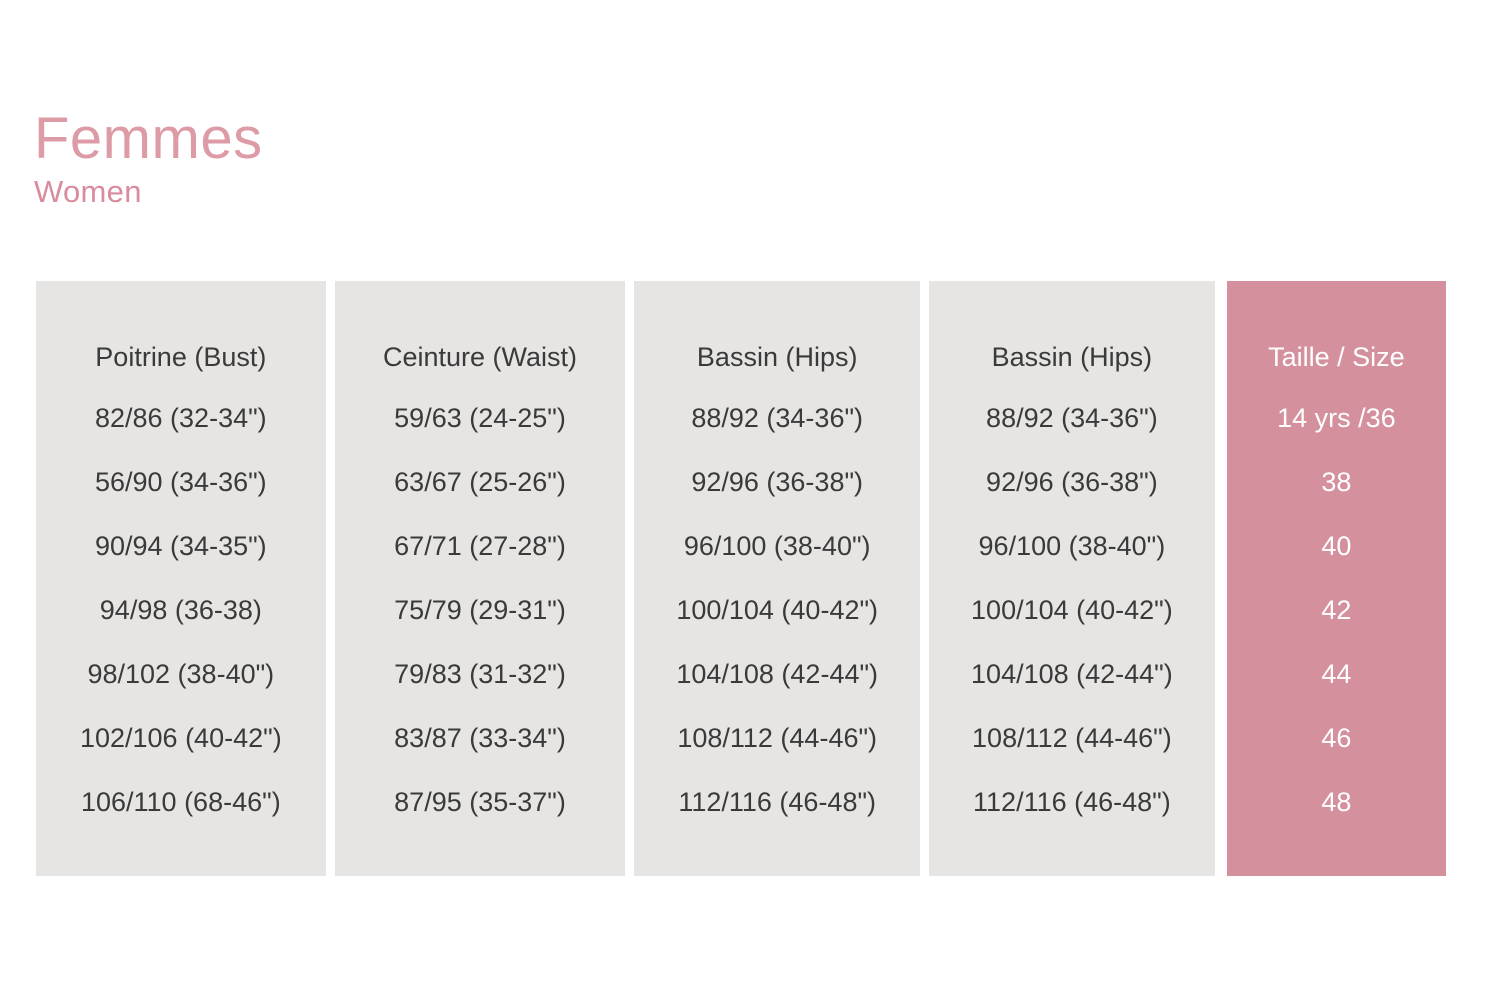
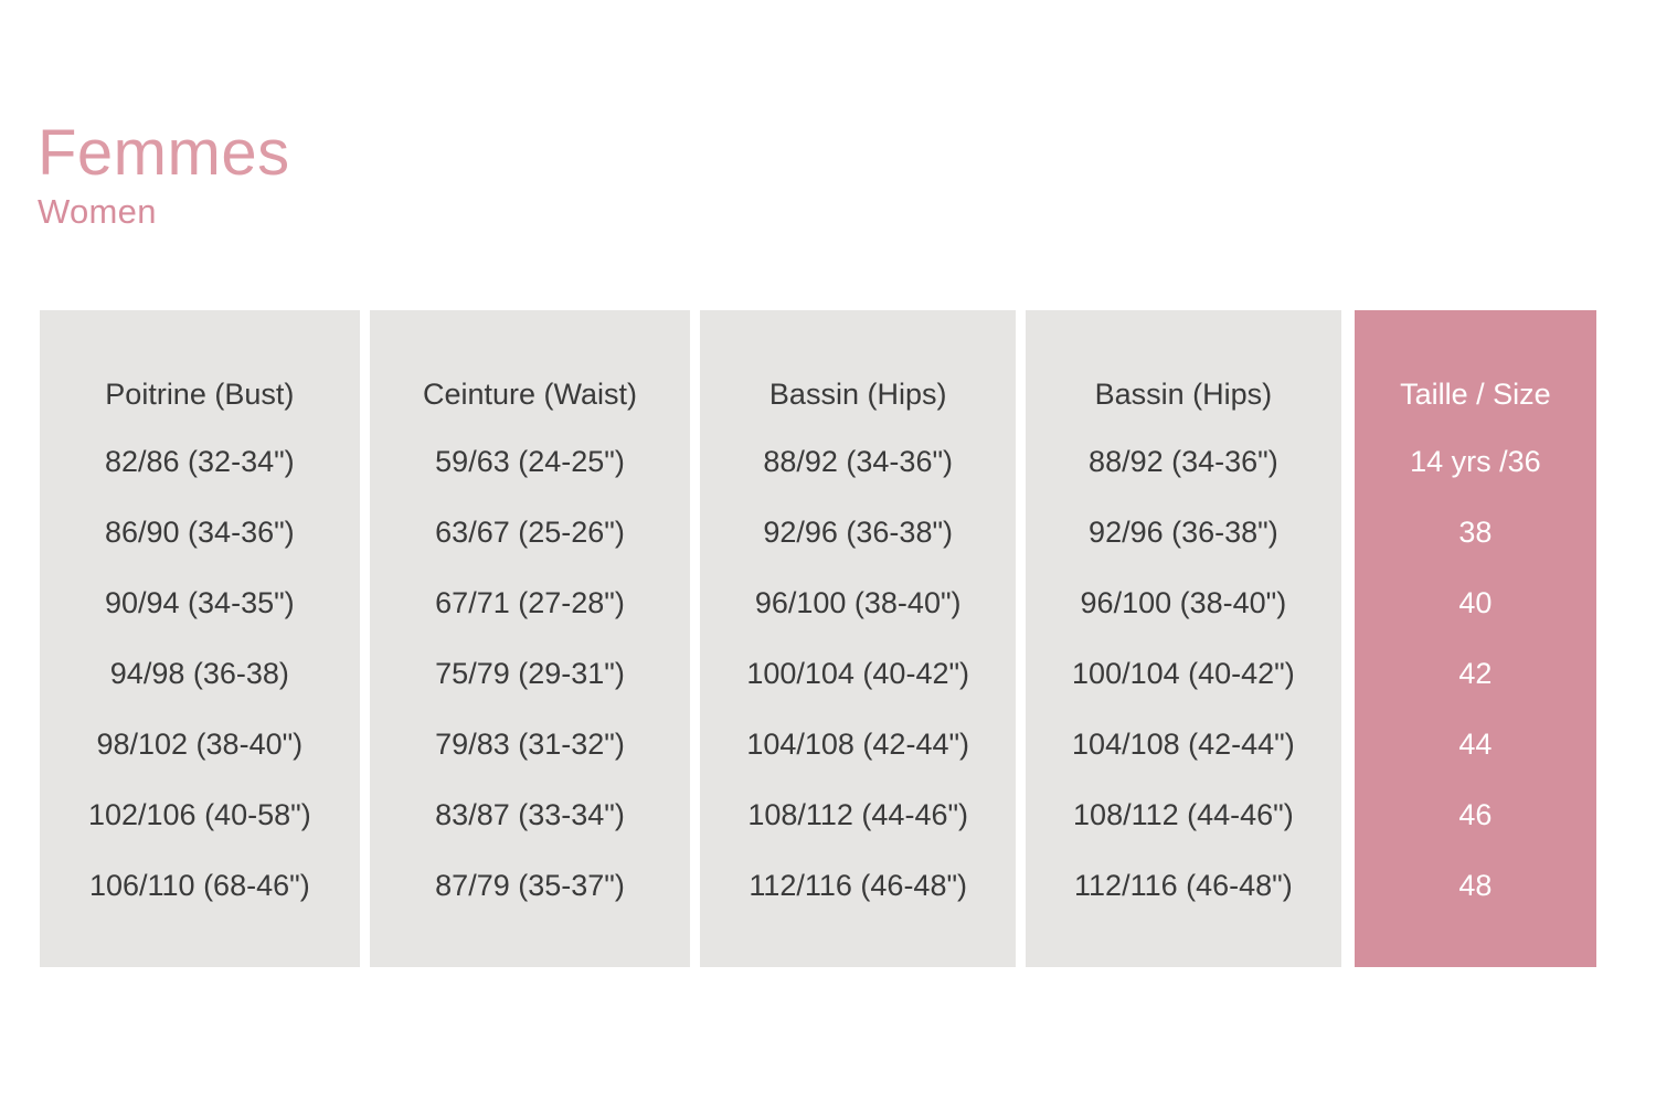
  Femmes
  Women
  Poitrine (Bust)
  82/86 (32-34")
- 56/90 (34-36")
+ 86/90 (34-36")
  90/94 (34-35")
  94/98 (36-38)
  98/102 (38-40")
- 102/106 (40-42")
+ 102/106 (40-58")
  106/110 (68-46")
  Ceinture (Waist)
  59/63 (24-25")
  63/67 (25-26")
  67/71 (27-28")
  75/79 (29-31")
  79/83 (31-32")
  83/87 (33-34")
- 87/95 (35-37")
+ 87/79 (35-37")
  Bassin (Hips)
  88/92 (34-36")
  92/96 (36-38")
  96/100 (38-40")
  100/104 (40-42")
  104/108 (42-44")
  108/112 (44-46")
  112/116 (46-48")
  Bassin (Hips)
  88/92 (34-36")
  92/96 (36-38")
  96/100 (38-40")
  100/104 (40-42")
  104/108 (42-44")
  108/112 (44-46")
  112/116 (46-48")
  Taille / Size
  14 yrs /36
  38
  40
  42
  44
  46
  48
